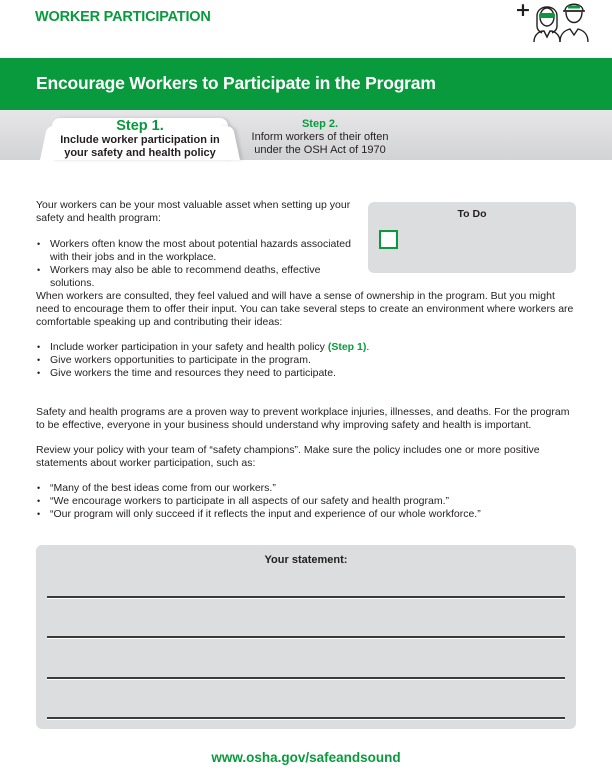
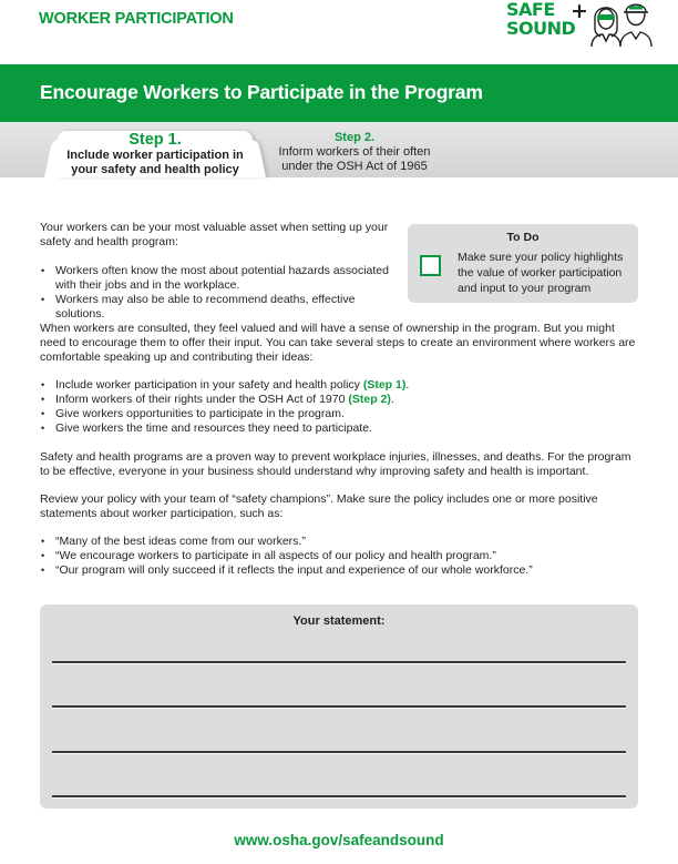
  WORKER PARTICIPATION
+ SAFE
+ SOUND
  +
  Encourage Workers to Participate in the Program
  Step 1.
  Include worker participation in
  your safety and health policy
  Step 2.
  Inform workers of their often
- under the OSH Act of 1970
+ under the OSH Act of 1965
  Your workers can be your most valuable asset when setting up your safety and health program:
  Workers often know the most about potential hazards associated with their jobs and in the workplace.
  Workers may also be able to recommend deaths, effective solutions.
  To Do
+ Make sure your policy highlights the value of worker participation and input to your program
  When workers are consulted, they feel valued and will have a sense of ownership in the program. But you might need to encourage them to offer their input. You can take several steps to create an environment where workers are comfortable speaking up and contributing their ideas:
  Include worker participation in your safety and health policy (Step 1).
+ Inform workers of their rights under the OSH Act of 1970 (Step 2).
  Give workers opportunities to participate in the program.
  Give workers the time and resources they need to participate.
  Safety and health programs are a proven way to prevent workplace injuries, illnesses, and deaths. For the program to be effective, everyone in your business should understand why improving safety and health is important.
  Review your policy with your team of “safety champions”. Make sure the policy includes one or more positive statements about worker participation, such as:
  “Many of the best ideas come from our workers.”
- “We encourage workers to participate in all aspects of our safety and health program.”
+ “We encourage workers to participate in all aspects of our policy and health program.”
  “Our program will only succeed if it reflects the input and experience of our whole workforce.”
  Your statement:
  www.osha.gov/safeandsound
